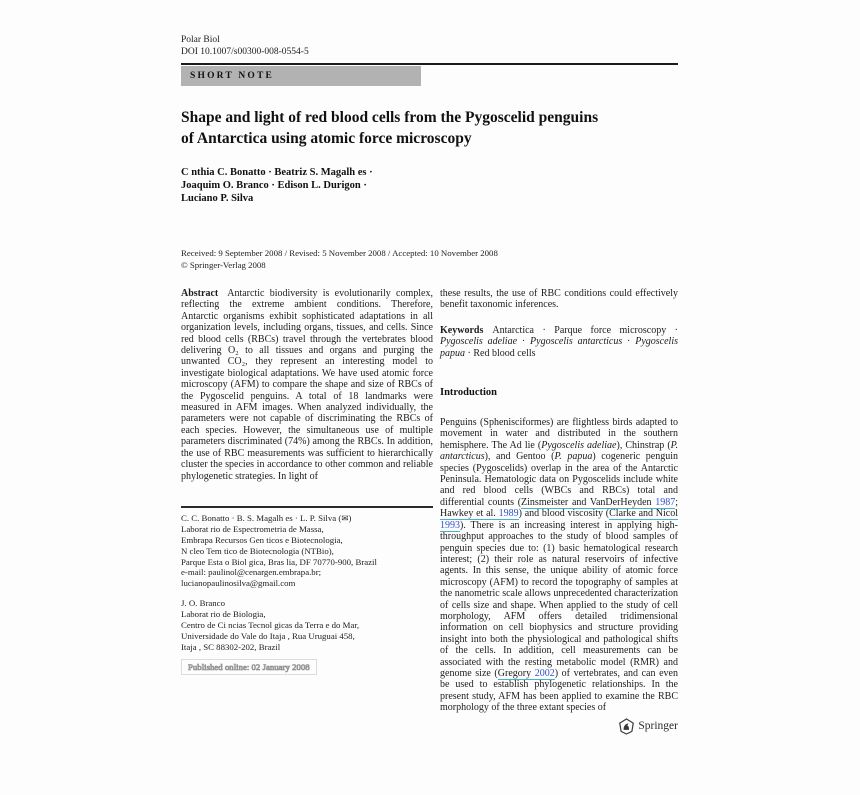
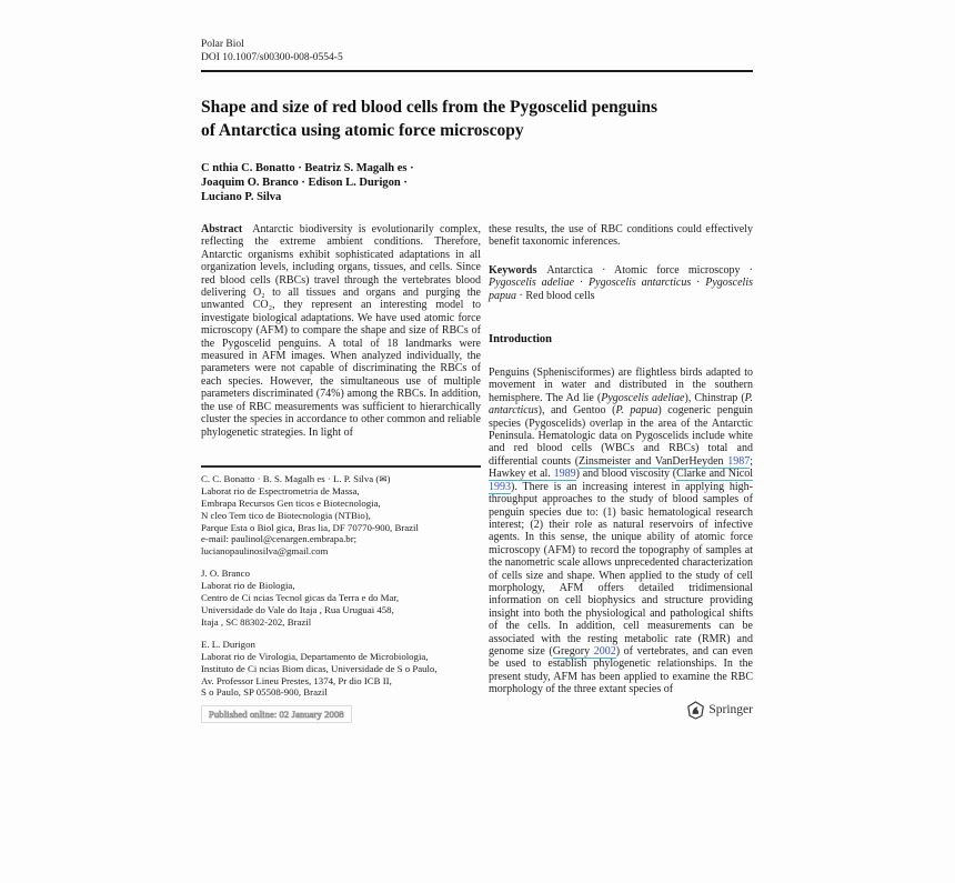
  Polar Biol
  DOI 10.1007/s00300-008-0554-5
- SHORT NOTE
- Shape and light of red blood cells from the Pygoscelid penguins
+ Shape and size of red blood cells from the Pygoscelid penguins
  of Antarctica using atomic force microscopy
  C nthia C. Bonatto · Beatriz S. Magalh es ·
  Joaquim O. Branco · Edison L. Durigon ·
  Luciano P. Silva
- Received: 9 September 2008 / Revised: 5 November 2008 / Accepted: 10 November 2008
- © Springer-Verlag 2008
  Abstract Antarctic biodiversity is evolutionarily complex, reflecting the extreme ambient conditions. Therefore, Antarctic organisms exhibit sophisticated adaptations in all organization levels, including organs, tissues, and cells. Since red blood cells (RBCs) travel through the vertebrates blood delivering O₂ to all tissues and organs and purging the unwanted CO₂, they represent an interesting model to investigate biological adaptations. We have used atomic force microscopy (AFM) to compare the shape and size of RBCs of the Pygoscelid penguins. A total of 18 landmarks were measured in AFM images. When analyzed individually, the parameters were not capable of discriminating the RBCs of each species. However, the simultaneous use of multiple parameters discriminated (74%) among the RBCs. In addition, the use of RBC measurements was sufficient to hierarchically cluster the species in accordance to other common and reliable phylogenetic strategies. In light of
  C. C. Bonatto · B. S. Magalh es · L. P. Silva (✉)
  Laborat rio de Espectrometria de Massa,
  Embrapa Recursos Gen ticos e Biotecnologia,
  N cleo Tem tico de Biotecnologia (NTBio),
  Parque Esta o Biol gica, Bras lia, DF 70770-900, Brazil
  e-mail: paulinol@cenargen.embrapa.br;
  lucianopaulinosilva@gmail.com
  J. O. Branco
  Laborat rio de Biologia,
  Centro de Ci ncias Tecnol gicas da Terra e do Mar,
  Universidade do Vale do Itaja , Rua Uruguai 458,
  Itaja , SC 88302-202, Brazil
+ E. L. Durigon
+ Laborat rio de Virologia, Departamento de Microbiologia,
+ Instituto de Ci ncias Biom dicas, Universidade de S o Paulo,
+ Av. Professor Lineu Prestes, 1374, Pr dio ICB II,
+ S o Paulo, SP 05508-900, Brazil
  Published online: 02 January 2008
  these results, the use of RBC conditions could effectively benefit taxonomic inferences.
- Keywords Antarctica · Parque force microscopy · Pygoscelis adeliae · Pygoscelis antarcticus · Pygoscelis papua · Red blood cells
+ Keywords Antarctica · Atomic force microscopy · Pygoscelis adeliae · Pygoscelis antarcticus · Pygoscelis papua · Red blood cells
  Introduction
- Penguins (Sphenisciformes) are flightless birds adapted to movement in water and distributed in the southern hemisphere. The Ad lie (Pygoscelis adeliae), Chinstrap (P. antarcticus), and Gentoo (P. papua) cogeneric penguin species (Pygoscelids) overlap in the area of the Antarctic Peninsula. Hematologic data on Pygoscelids include white and red blood cells (WBCs and RBCs) total and differential counts (Zinsmeister and VanDerHeyden 1987; Hawkey et al. 1989) and blood viscosity (Clarke and Nicol 1993). There is an increasing interest in applying high-throughput approaches to the study of blood samples of penguin species due to: (1) basic hematological research interest; (2) their role as natural reservoirs of infective agents. In this sense, the unique ability of atomic force microscopy (AFM) to record the topography of samples at the nanometric scale allows unprecedented characterization of cells size and shape. When applied to the study of cell morphology, AFM offers detailed tridimensional information on cell biophysics and structure providing insight into both the physiological and pathological shifts of the cells. In addition, cell measurements can be associated with the resting metabolic model (RMR) and genome size (Gregory 2002) of vertebrates, and can even be used to establish phylogenetic relationships. In the present study, AFM has been applied to examine the RBC morphology of the three extant species of
+ Penguins (Sphenisciformes) are flightless birds adapted to movement in water and distributed in the southern hemisphere. The Ad lie (Pygoscelis adeliae), Chinstrap (P. antarcticus), and Gentoo (P. papua) cogeneric penguin species (Pygoscelids) overlap in the area of the Antarctic Peninsula. Hematologic data on Pygoscelids include white and red blood cells (WBCs and RBCs) total and differential counts (Zinsmeister and VanDerHeyden 1987; Hawkey et al. 1989) and blood viscosity (Clarke and Nicol 1993). There is an increasing interest in applying high-throughput approaches to the study of blood samples of penguin species due to: (1) basic hematological research interest; (2) their role as natural reservoirs of infective agents. In this sense, the unique ability of atomic force microscopy (AFM) to record the topography of samples at the nanometric scale allows unprecedented characterization of cells size and shape. When applied to the study of cell morphology, AFM offers detailed tridimensional information on cell biophysics and structure providing insight into both the physiological and pathological shifts of the cells. In addition, cell measurements can be associated with the resting metabolic rate (RMR) and genome size (Gregory 2002) of vertebrates, and can even be used to establish phylogenetic relationships. In the present study, AFM has been applied to examine the RBC morphology of the three extant species of
  Springer
